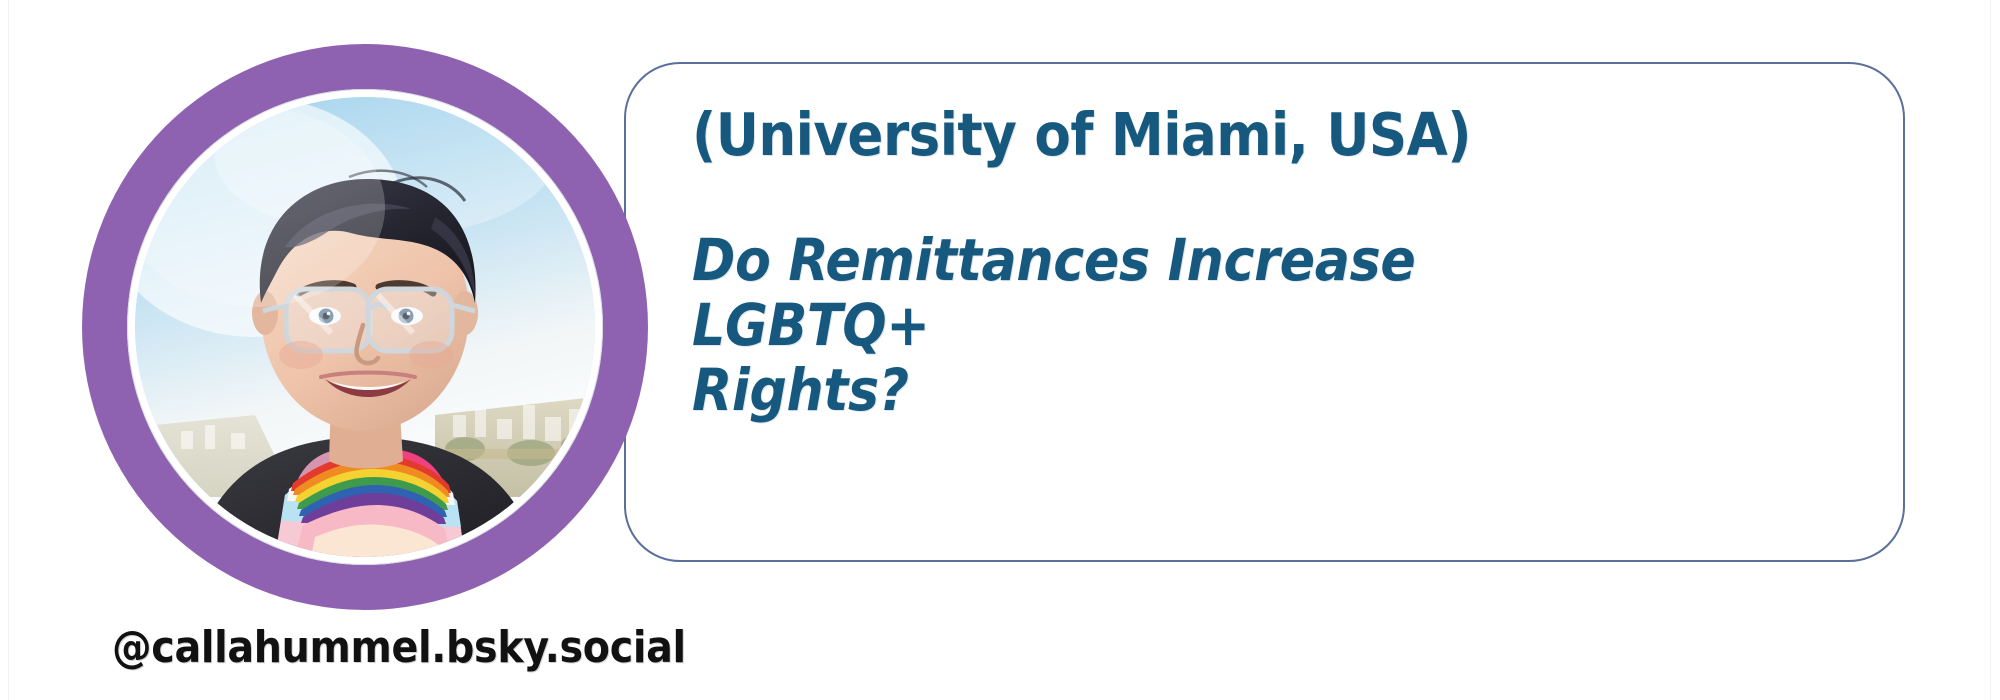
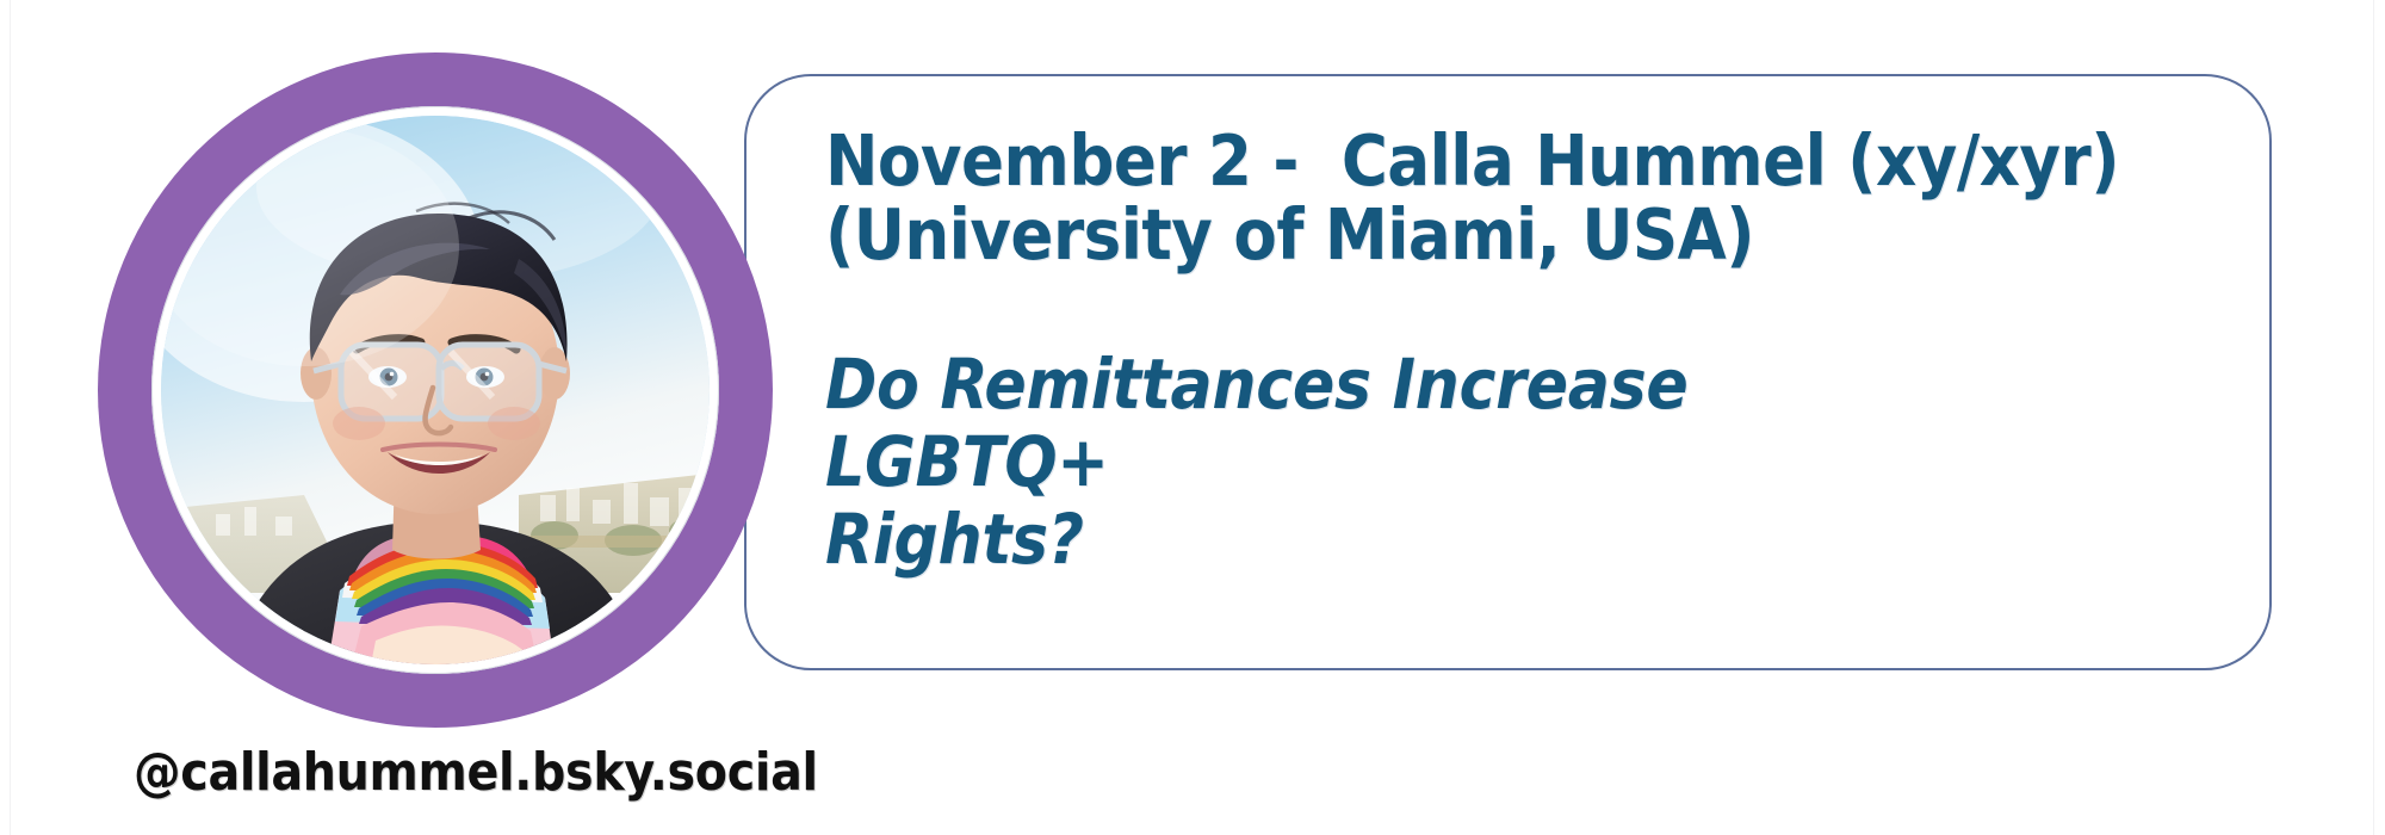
+ November 2 - Calla Hummel (xy/xyr)
  (University of Miami, USA)
  Do Remittances Increase LGBTQ+
  Rights?
  @callahummel.bsky.social
